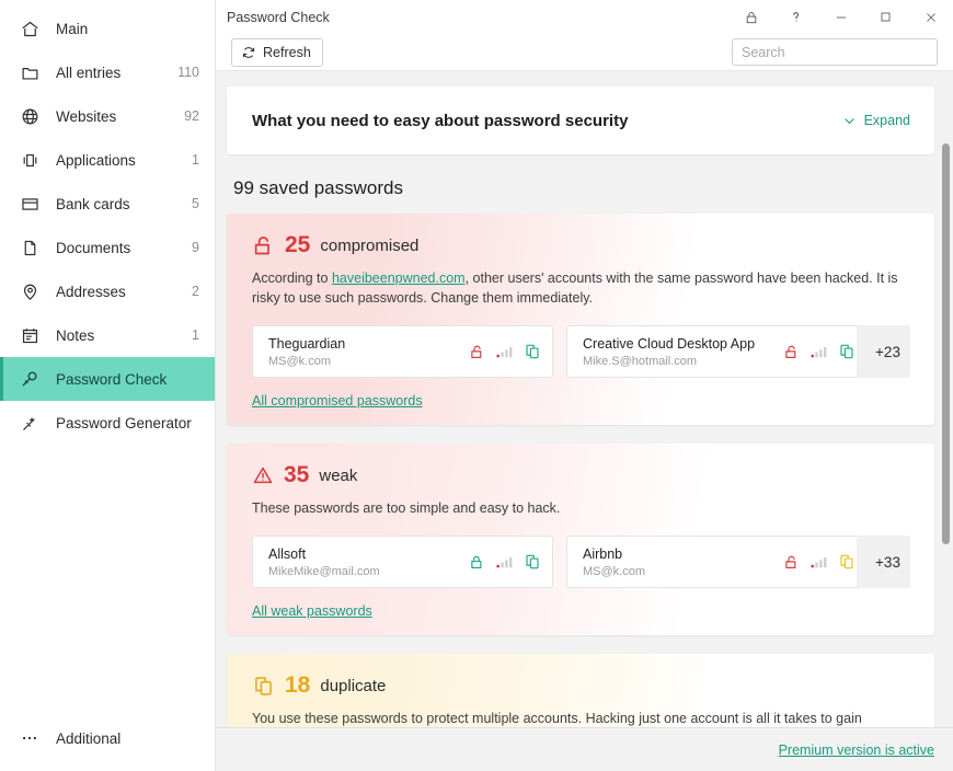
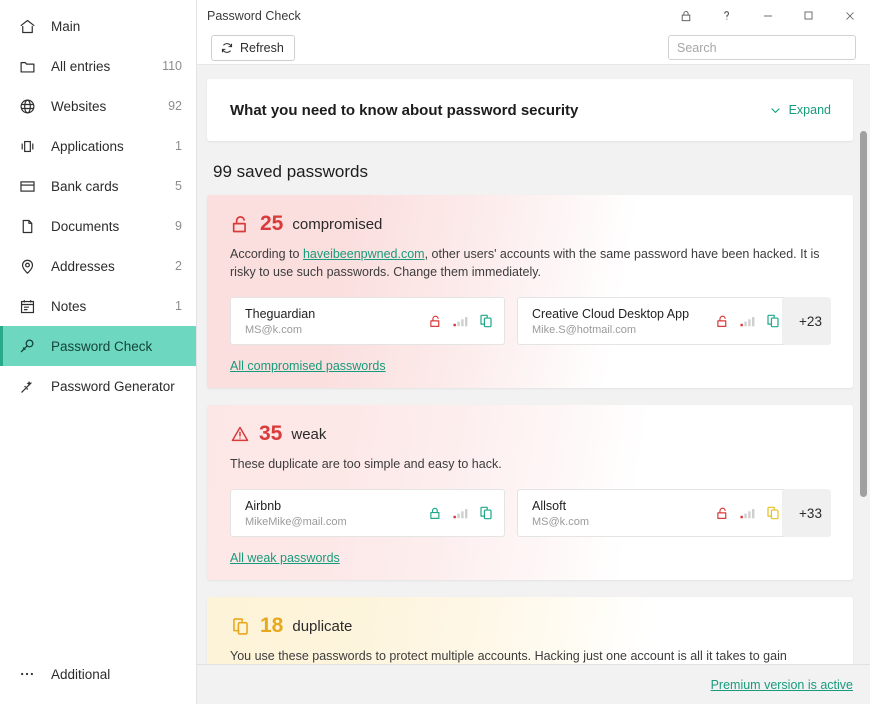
  Main
  All entries
  110
  Websites
  92
  Applications
  1
  Bank cards
  5
  Documents
  9
  Addresses
  2
  Notes
  1
  Password Check
  Password Generator
  Additional
  Password Check
  Refresh
  Search
- What you need to easy about password security
+ What you need to know about password security
  Expand
  99 saved passwords
  25
  compromised
  According to haveibeenpwned.com, other users' accounts with the same password have been hacked. It is risky to use such passwords. Change them immediately.
  Theguardian
  MS@k.com
  Creative Cloud Desktop App
  Mike.S@hotmail.com
  +23
  All compromised passwords
  35
  weak
- These passwords are too simple and easy to hack.
+ These duplicate are too simple and easy to hack.
- Allsoft
+ Airbnb
  MikeMike@mail.com
- Airbnb
+ Allsoft
  MS@k.com
  +33
  All weak passwords
  18
  duplicate
  You use these passwords to protect multiple accounts. Hacking just one account is all it takes to gain
  Premium version is active
